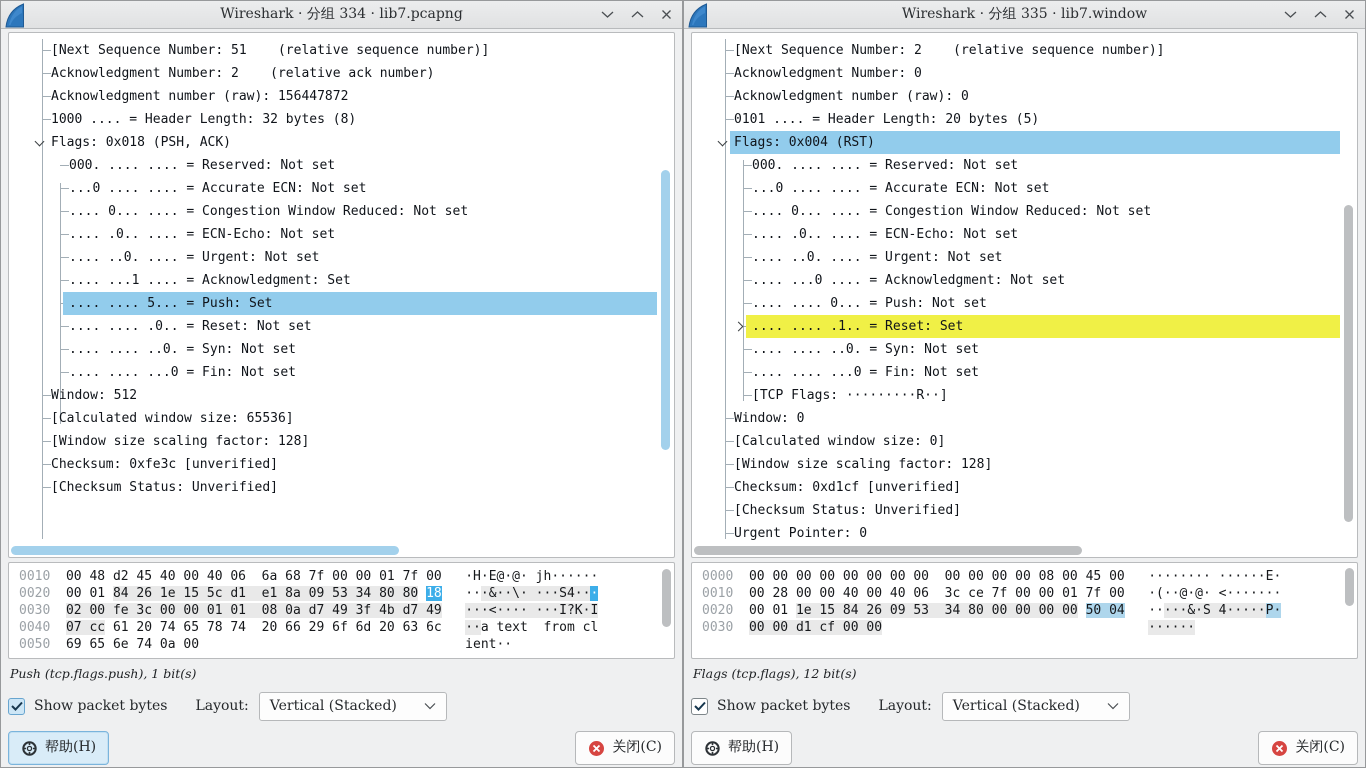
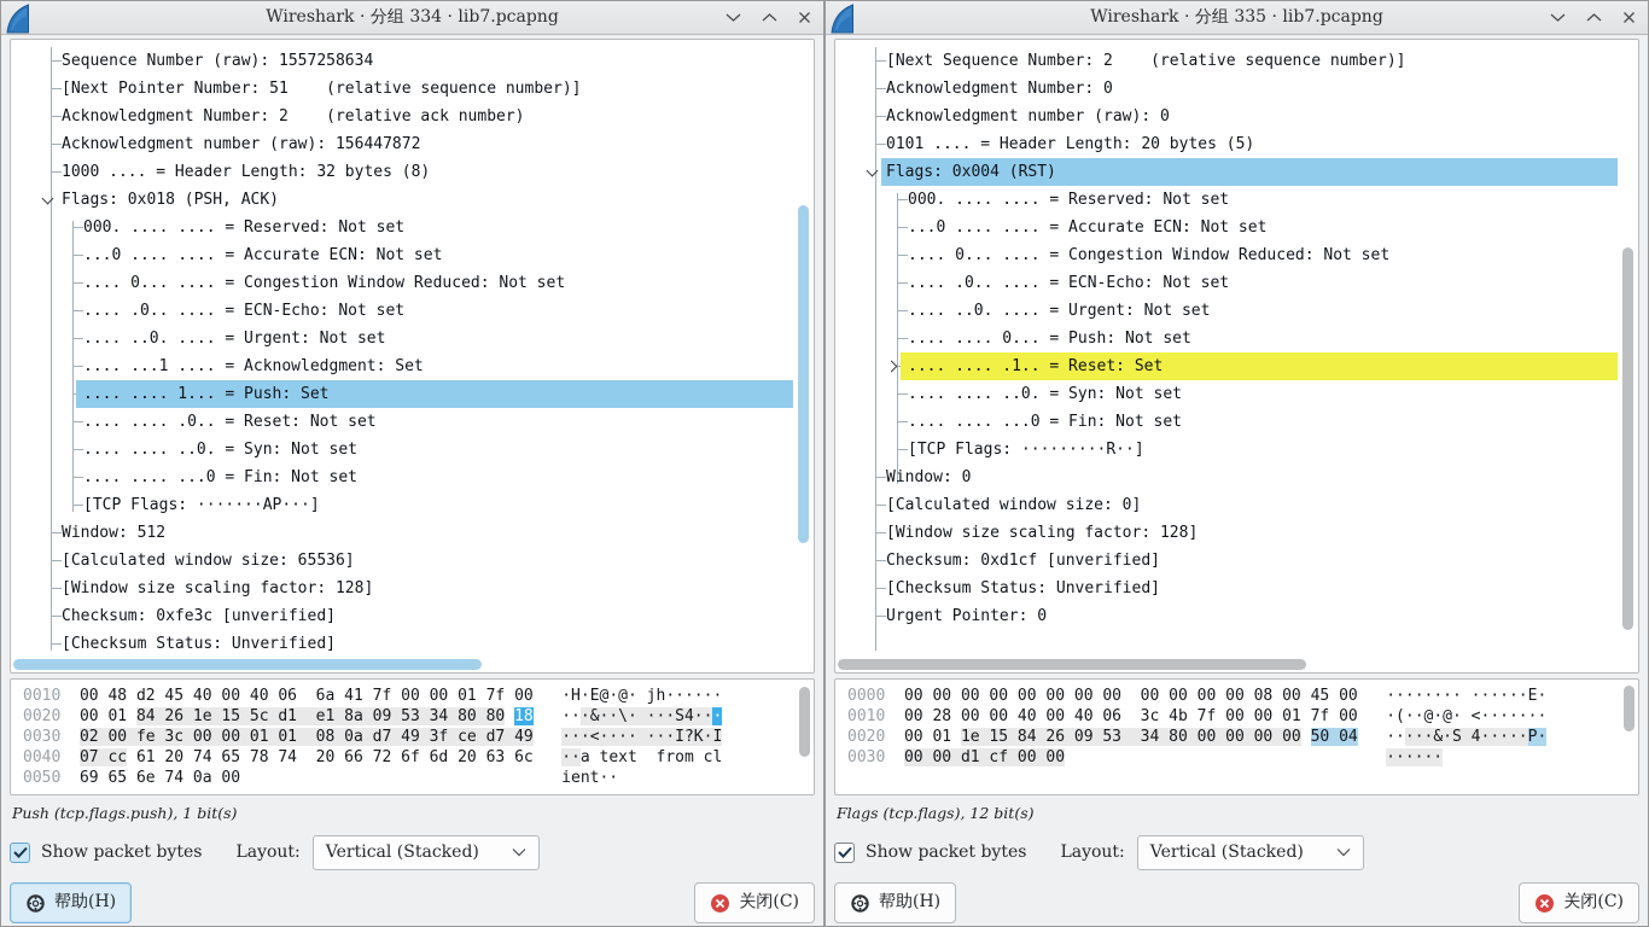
  Wireshark · 分组 334 · lib7.pcapng
+ Sequence Number (raw): 1557258634
- [Next Sequence Number: 51 (relative sequence number)]
+ [Next Pointer Number: 51 (relative sequence number)]
  Acknowledgment Number: 2 (relative ack number)
  Acknowledgment number (raw): 156447872
  1000 .... = Header Length: 32 bytes (8)
  Flags: 0x018 (PSH, ACK)
  000. .... .... = Reserved: Not set
  ...0 .... .... = Accurate ECN: Not set
  .... 0... .... = Congestion Window Reduced: Not set
  .... .0.. .... = ECN-Echo: Not set
  .... ..0. .... = Urgent: Not set
  .... ...1 .... = Acknowledgment: Set
- .... .... 5... = Push: Set
+ .... .... 1... = Push: Set
  .... .... .0.. = Reset: Not set
  .... .... ..0. = Syn: Not set
  .... .... ...0 = Fin: Not set
+ [TCP Flags: ·······AP···]
  Window: 512
  [Calculated window size: 65536]
  [Window size scaling factor: 128]
  Checksum: 0xfe3c [unverified]
  [Checksum Status: Unverified]
- 0010 00 48 d2 45 40 00 40 06 6a 68 7f 00 00 01 7f 00 ·H·E@·@· jh······
+ 0010 00 48 d2 45 40 00 40 06 6a 41 7f 00 00 01 7f 00 ·H·E@·@· jh······
  0020 00 01 84 26 1e 15 5c d1 e1 8a 09 53 34 80 80 18 ···&··\· ···S4···
- 0030 02 00 fe 3c 00 00 01 01 08 0a d7 49 3f 4b d7 49 ···<···· ···I?K·I
+ 0030 02 00 fe 3c 00 00 01 01 08 0a d7 49 3f ce d7 49 ···<···· ···I?K·I
- 0040 07 cc 61 20 74 65 78 74 20 66 29 6f 6d 20 63 6c ··a text from cl
+ 0040 07 cc 61 20 74 65 78 74 20 66 72 6f 6d 20 63 6c ··a text from cl
  0050 69 65 6e 74 0a 00 ient··
  Push (tcp.flags.push), 1 bit(s)
  Show packet bytes
  Layout:
  Vertical (Stacked)
  帮助(H)
  关闭(C)
- Wireshark · 分组 335 · lib7.window
+ Wireshark · 分组 335 · lib7.pcapng
  [Next Sequence Number: 2 (relative sequence number)]
  Acknowledgment Number: 0
  Acknowledgment number (raw): 0
  0101 .... = Header Length: 20 bytes (5)
  Flags: 0x004 (RST)
  000. .... .... = Reserved: Not set
  ...0 .... .... = Accurate ECN: Not set
  .... 0... .... = Congestion Window Reduced: Not set
  .... .0.. .... = ECN-Echo: Not set
  .... ..0. .... = Urgent: Not set
- .... ...0 .... = Acknowledgment: Not set
  .... .... 0... = Push: Not set
  .... .... .1.. = Reset: Set
  .... .... ..0. = Syn: Not set
  .... .... ...0 = Fin: Not set
  [TCP Flags: ·········R··]
  Window: 0
  [Calculated window size: 0]
  [Window size scaling factor: 128]
  Checksum: 0xd1cf [unverified]
  [Checksum Status: Unverified]
  Urgent Pointer: 0
  0000 00 00 00 00 00 00 00 00 00 00 00 00 08 00 45 00 ········ ······E·
- 0010 00 28 00 00 40 00 40 06 3c ce 7f 00 00 01 7f 00 ·(··@·@· <·······
+ 0010 00 28 00 00 40 00 40 06 3c 4b 7f 00 00 01 7f 00 ·(··@·@· <·······
  0020 00 01 1e 15 84 26 09 53 34 80 00 00 00 00 50 04 ·····&·S 4·····P·
  0030 00 00 d1 cf 00 00 ······
  Flags (tcp.flags), 12 bit(s)
  Show packet bytes
  Layout:
  Vertical (Stacked)
  帮助(H)
  关闭(C)
